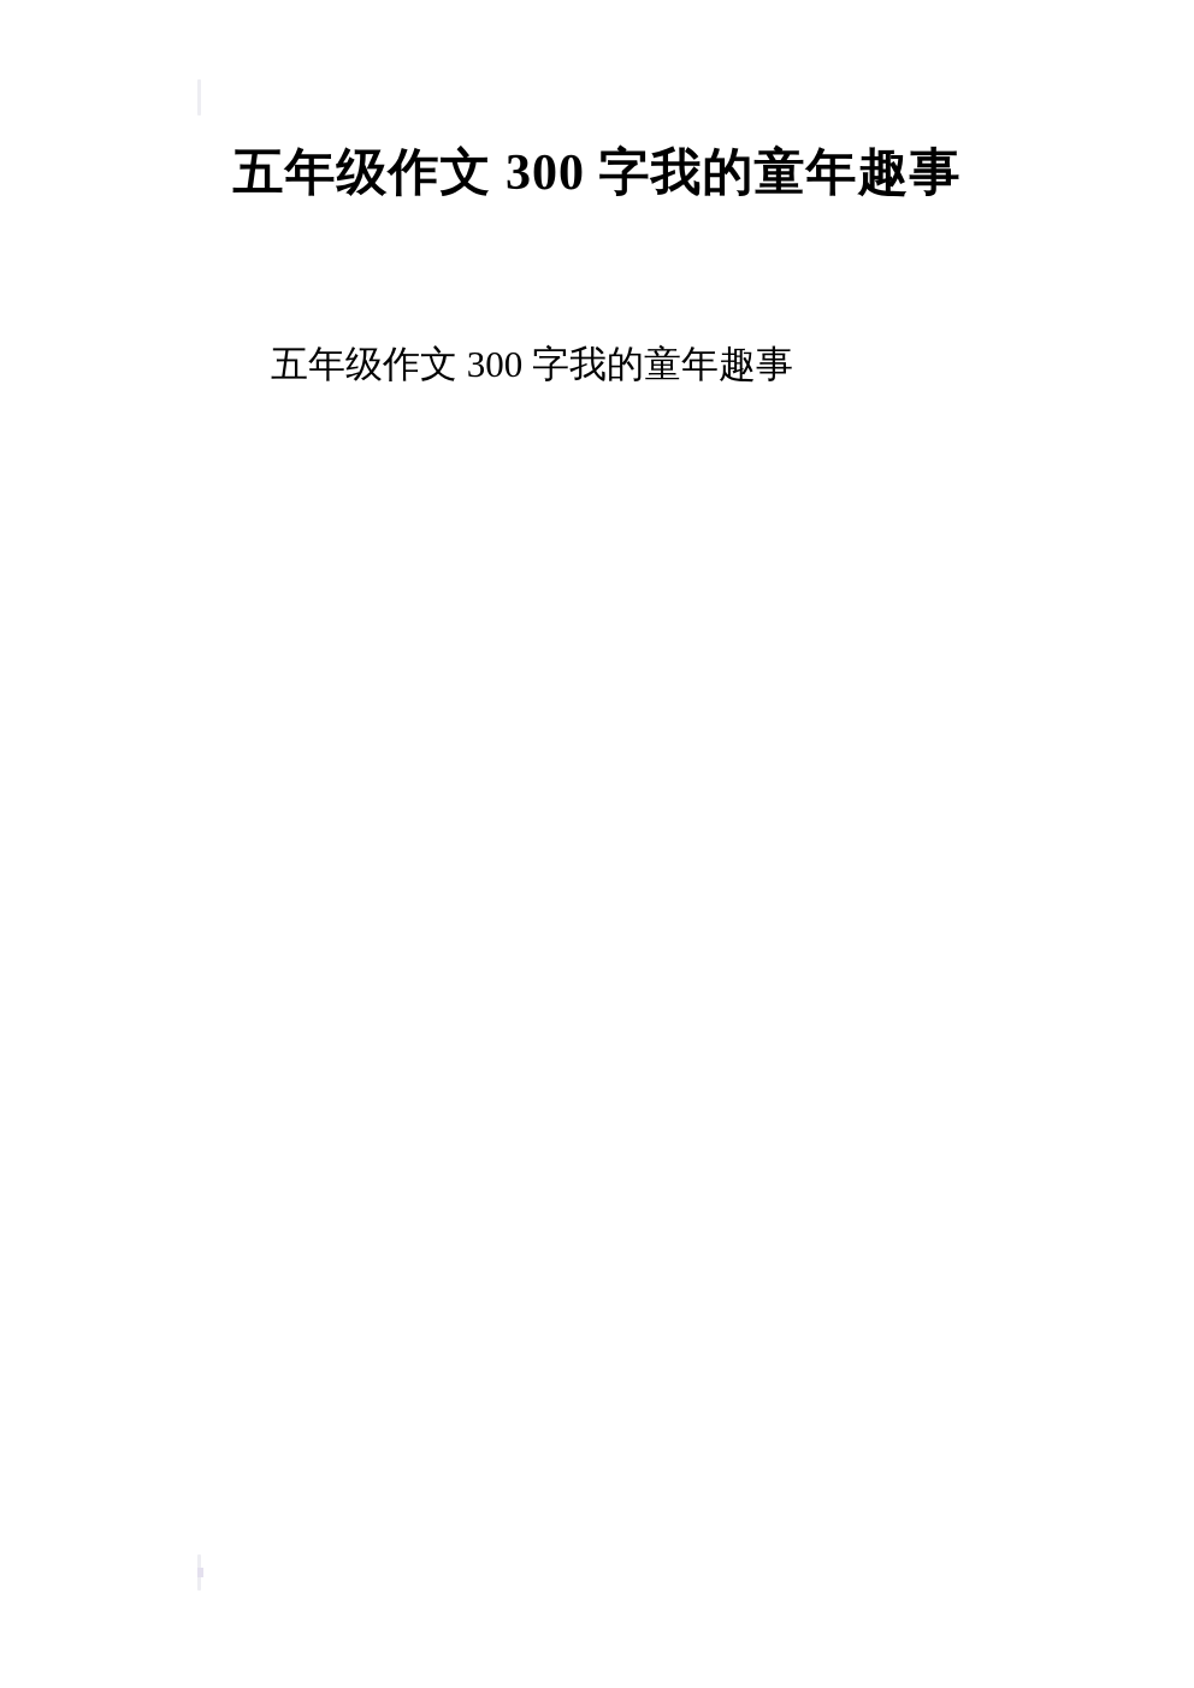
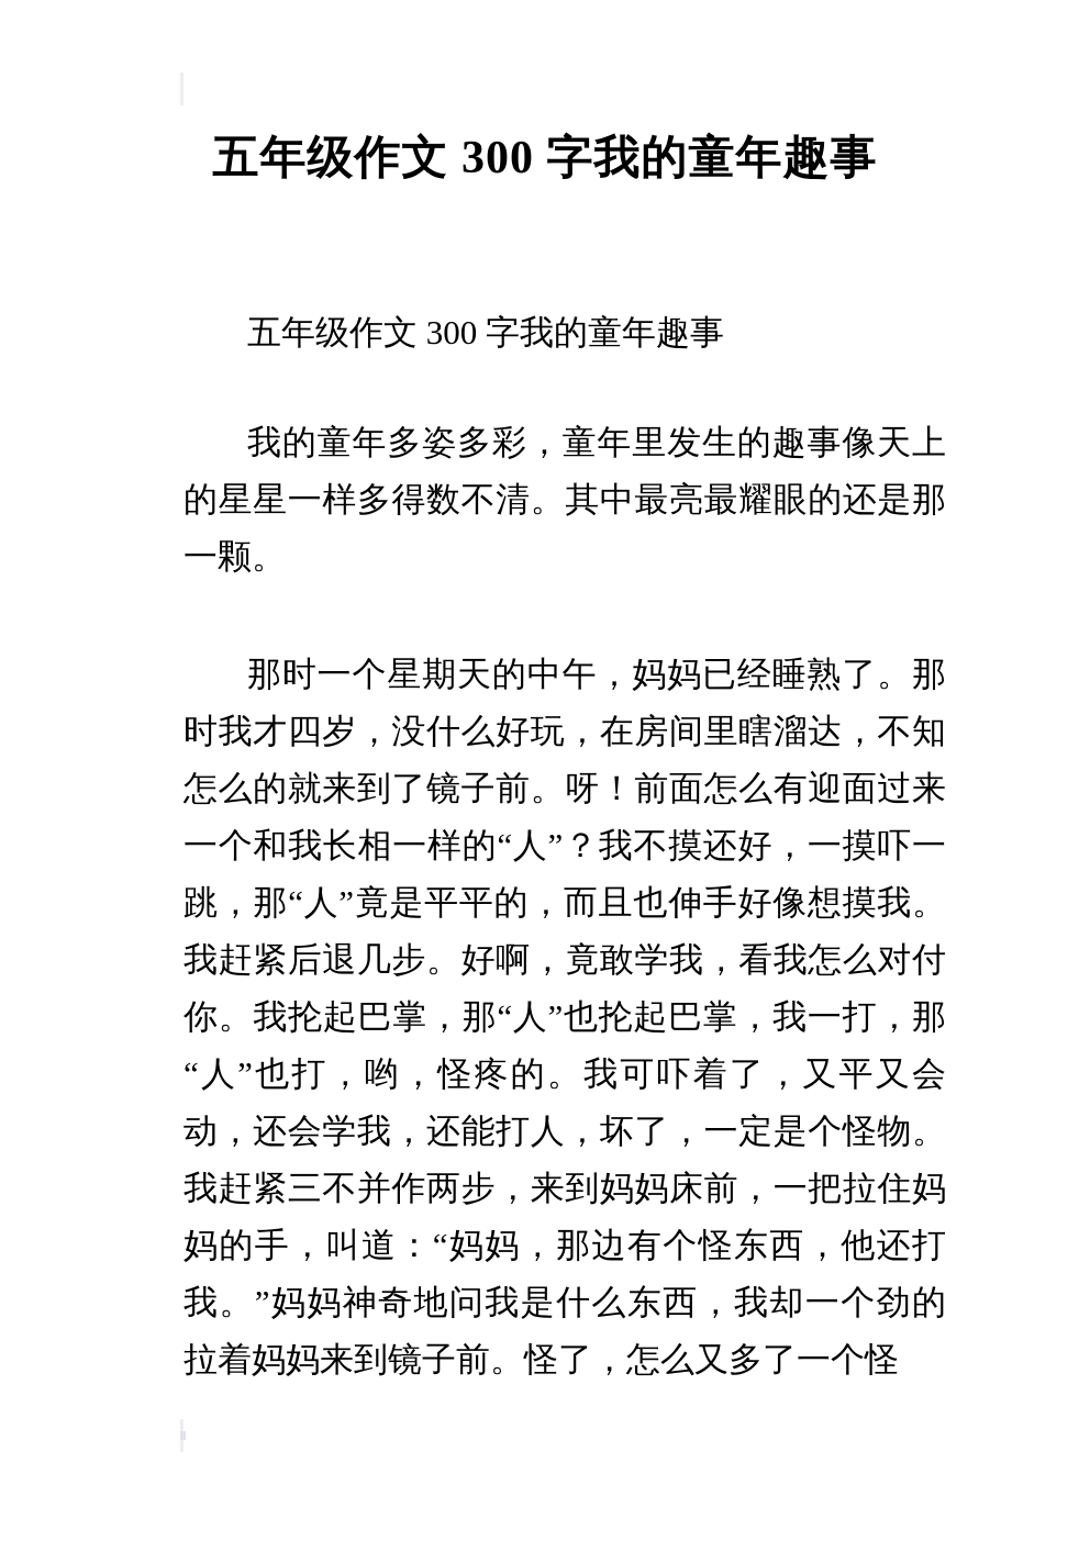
  五年级作文 300 字我的童年趣事
  五年级作文 300 字我的童年趣事
+ 我的童年多姿多彩，童年里发生的趣事像天上的星星一样多得数不清。其中最亮最耀眼的还是那一颗。
+ 那时一个星期天的中午，妈妈已经睡熟了。那时我才四岁，没什么好玩，在房间里瞎溜达，不知怎么的就来到了镜子前。呀！前面怎么有迎面过来一个和我长相一样的“人”？我不摸还好，一摸吓一跳，那“人”竟是平平的，而且也伸手好像想摸我。我赶紧后退几步。好啊，竟敢学我，看我怎么对付你。我抡起巴掌，那“人”也抡起巴掌，我一打，那“人”也打，哟，怪疼的。我可吓着了，又平又会动，还会学我，还能打人，坏了，一定是个怪物。我赶紧三不并作两步，来到妈妈床前，一把拉住妈妈的手，叫道：“妈妈，那边有个怪东西，他还打我。”妈妈神奇地问我是什么东西，我却一个劲的拉着妈妈来到镜子前。怪了，怎么又多了一个怪
